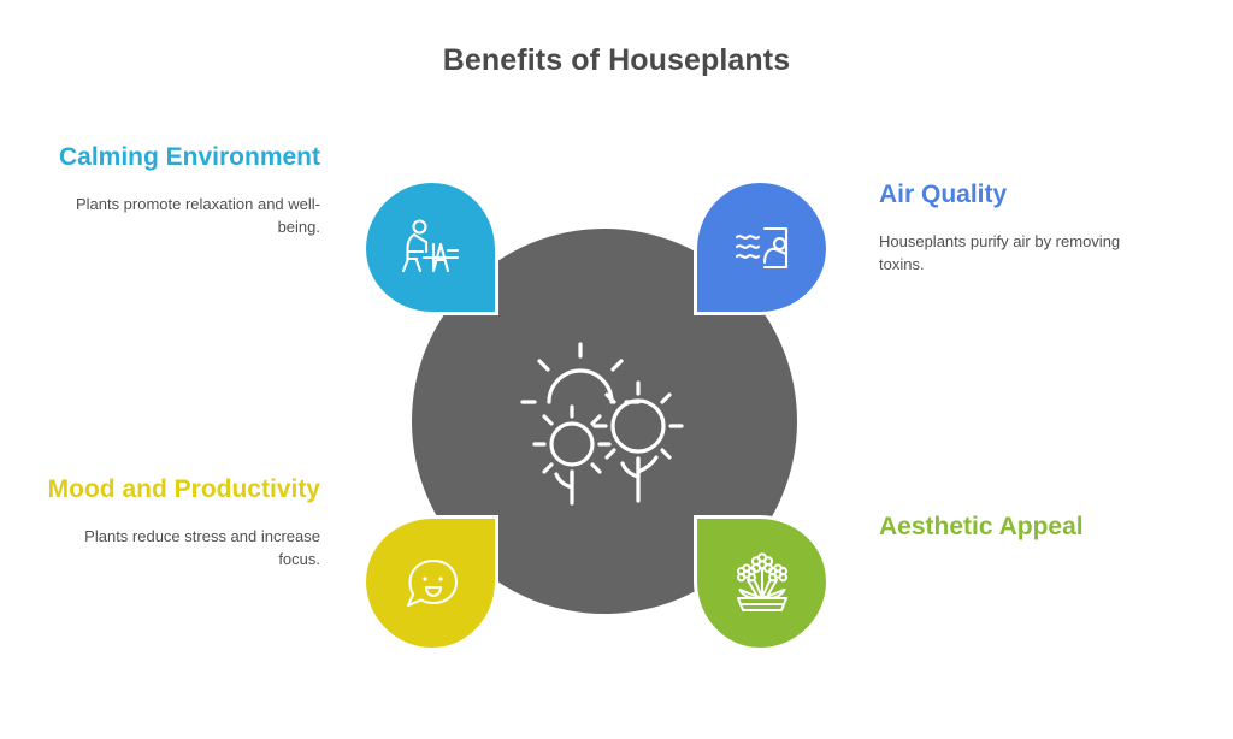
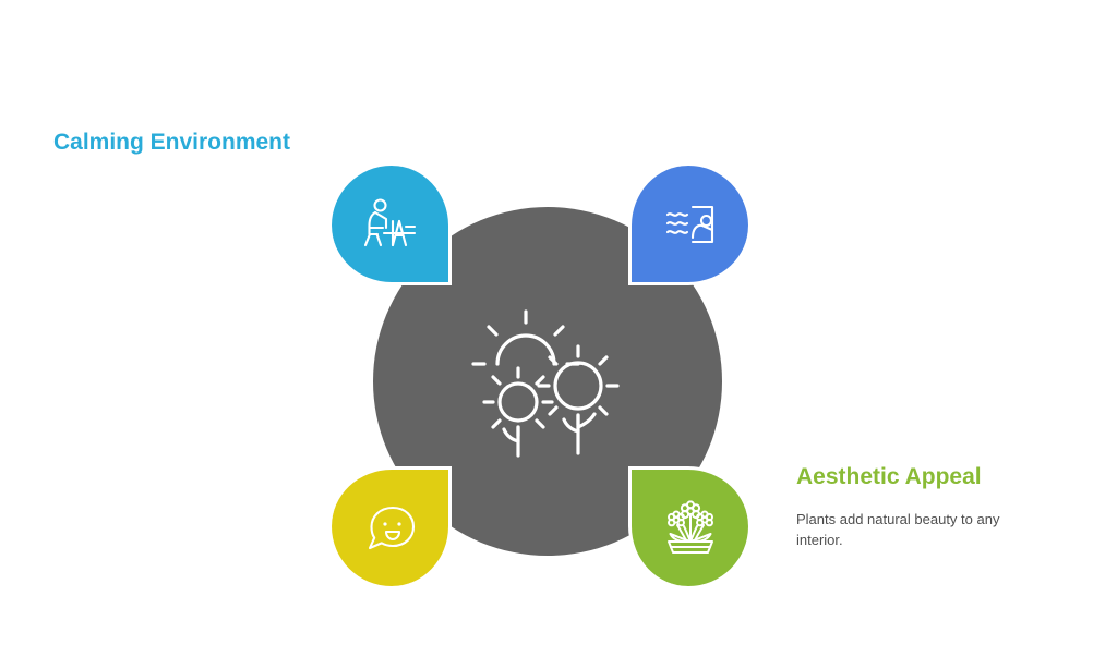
- Benefits of Houseplants
  Calming Environment
- Plants promote relaxation and well-being.
- Air Quality
- Houseplants purify air by removing toxins.
- Mood and Productivity
- Plants reduce stress and increase focus.
  Aesthetic Appeal
+ Plants add natural beauty to any interior.
